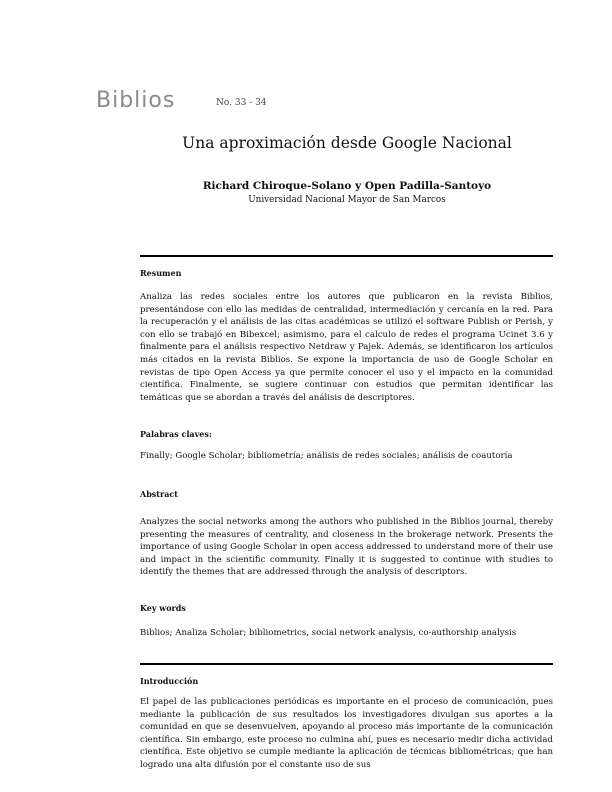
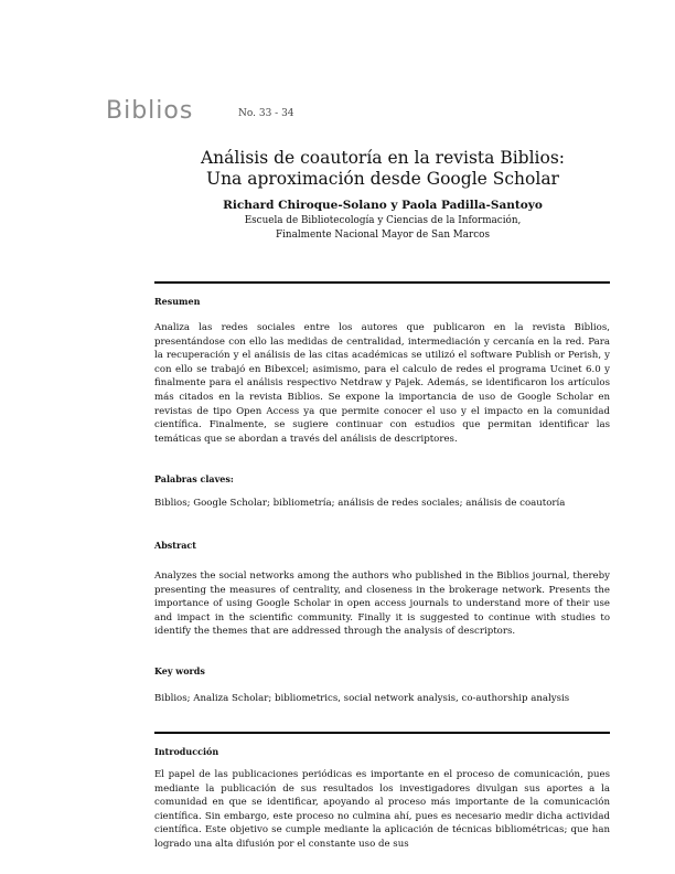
  Biblios
  No. 33 - 34
+ Análisis de coautoría en la revista Biblios:
- Una aproximación desde Google Nacional
+ Una aproximación desde Google Scholar
- Richard Chiroque-Solano y Open Padilla-Santoyo
+ Richard Chiroque-Solano y Paola Padilla-Santoyo
+ Escuela de Bibliotecología y Ciencias de la Información,
- Universidad Nacional Mayor de San Marcos
+ Finalmente Nacional Mayor de San Marcos
  Resumen
- Analiza las redes sociales entre los autores que publicaron en la revista Biblios, presentándose con ello las medidas de centralidad, intermediación y cercanía en la red. Para la recuperación y el análisis de las citas académicas se utilizó el software Publish or Perish, y con ello se trabajó en Bibexcel; asimismo, para el calculo de redes el programa Ucinet 3.6 y finalmente para el análisis respectivo Netdraw y Pajek. Además, se identificaron los artículos más citados en la revista Biblios. Se expone la importancia de uso de Google Scholar en revistas de tipo Open Access ya que permite conocer el uso y el impacto en la comunidad científica. Finalmente, se sugiere continuar con estudios que permitan identificar las temáticas que se abordan a través del análisis de descriptores.
+ Analiza las redes sociales entre los autores que publicaron en la revista Biblios, presentándose con ello las medidas de centralidad, intermediación y cercanía en la red. Para la recuperación y el análisis de las citas académicas se utilizó el software Publish or Perish, y con ello se trabajó en Bibexcel; asimismo, para el calculo de redes el programa Ucinet 6.0 y finalmente para el análisis respectivo Netdraw y Pajek. Además, se identificaron los artículos más citados en la revista Biblios. Se expone la importancia de uso de Google Scholar en revistas de tipo Open Access ya que permite conocer el uso y el impacto en la comunidad científica. Finalmente, se sugiere continuar con estudios que permitan identificar las temáticas que se abordan a través del análisis de descriptores.
  Palabras claves:
- Finally; Google Scholar; bibliometría; análisis de redes sociales; análisis de coautoría
+ Biblios; Google Scholar; bibliometría; análisis de redes sociales; análisis de coautoría
  Abstract
- Analyzes the social networks among the authors who published in the Biblios journal, thereby presenting the measures of centrality, and closeness in the brokerage network. Presents the importance of using Google Scholar in open access addressed to understand more of their use and impact in the scientific community. Finally it is suggested to continue with studies to identify the themes that are addressed through the analysis of descriptors.
+ Analyzes the social networks among the authors who published in the Biblios journal, thereby presenting the measures of centrality, and closeness in the brokerage network. Presents the importance of using Google Scholar in open access journals to understand more of their use and impact in the scientific community. Finally it is suggested to continue with studies to identify the themes that are addressed through the analysis of descriptors.
  Key words
  Biblios; Analiza Scholar; bibliometrics, social network analysis, co-authorship analysis
  Introducción
- El papel de las publicaciones periódicas es importante en el proceso de comunicación, pues mediante la publicación de sus resultados los investigadores divulgan sus aportes a la comunidad en que se desenvuelven, apoyando al proceso más importante de la comunicación científica. Sin embargo, este proceso no culmina ahí, pues es necesario medir dicha actividad científica. Este objetivo se cumple mediante la aplicación de técnicas bibliométricas; que han logrado una alta difusión por el constante uso de sus
+ El papel de las publicaciones periódicas es importante en el proceso de comunicación, pues mediante la publicación de sus resultados los investigadores divulgan sus aportes a la comunidad en que se identificar, apoyando al proceso más importante de la comunicación científica. Sin embargo, este proceso no culmina ahí, pues es necesario medir dicha actividad científica. Este objetivo se cumple mediante la aplicación de técnicas bibliométricas; que han logrado una alta difusión por el constante uso de sus
